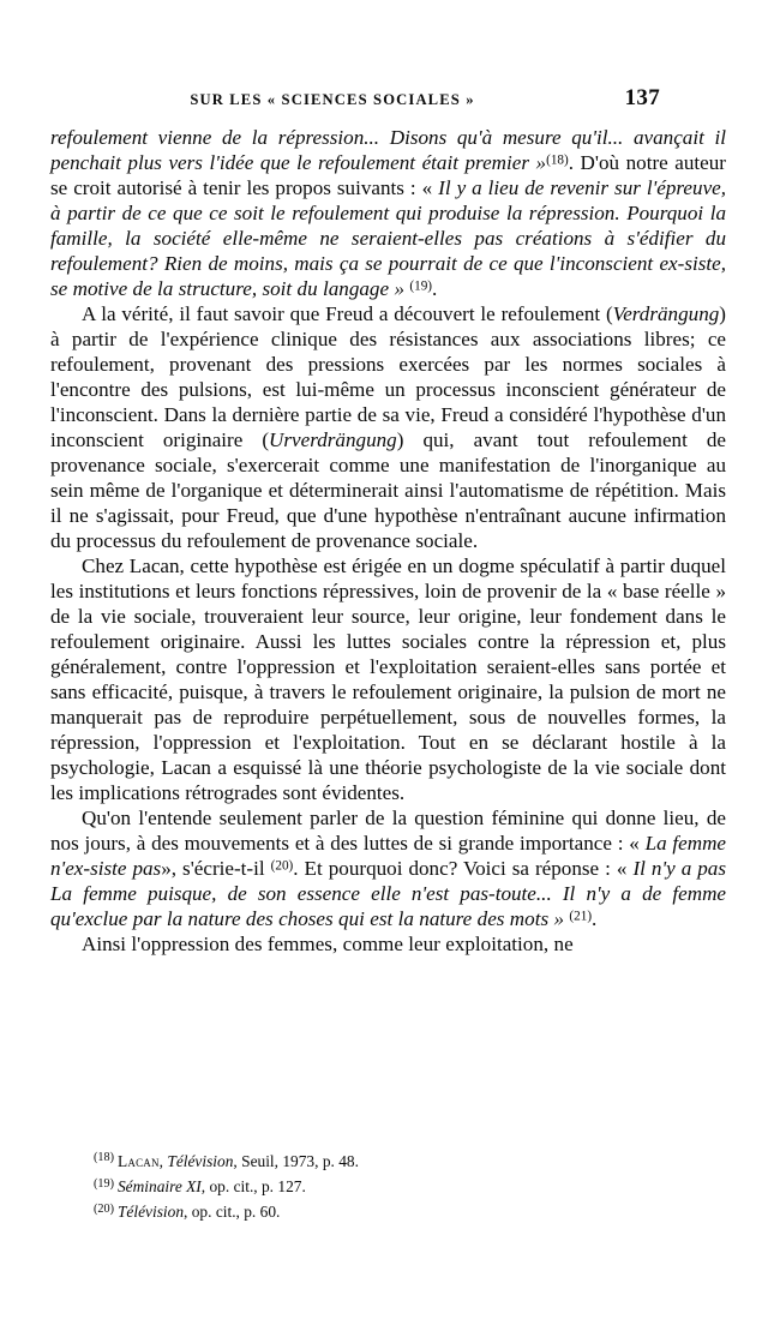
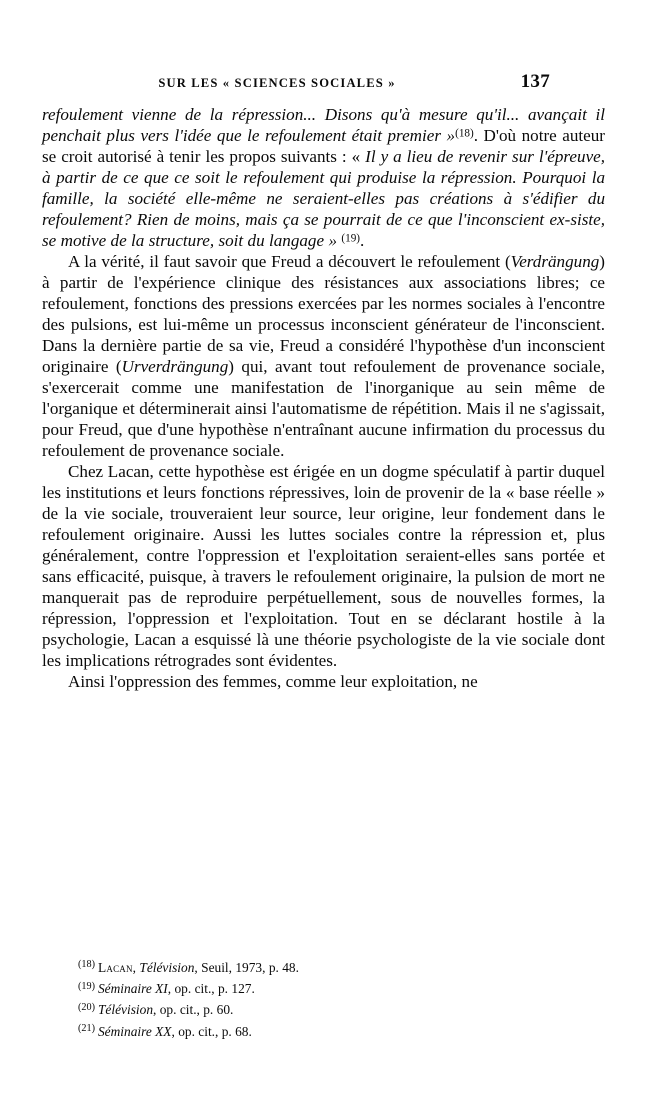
  SUR LES « SCIENCES SOCIALES »
  137
  refoulement vienne de la répression... Disons qu'à mesure qu'il... avançait il penchait plus vers l'idée que le refoulement était premier »(18). D'où notre auteur se croit autorisé à tenir les propos suivants : « Il y a lieu de revenir sur l'épreuve, à partir de ce que ce soit le refoulement qui produise la répression. Pourquoi la famille, la société elle-même ne seraient-elles pas créations à s'édifier du refoulement? Rien de moins, mais ça se pourrait de ce que l'inconscient ex-siste, se motive de la structure, soit du langage » (19).
- A la vérité, il faut savoir que Freud a découvert le refoulement (Verdrängung) à partir de l'expérience clinique des résistances aux associations libres; ce refoulement, provenant des pressions exercées par les normes sociales à l'encontre des pulsions, est lui-même un processus inconscient générateur de l'inconscient. Dans la dernière partie de sa vie, Freud a considéré l'hypothèse d'un inconscient originaire (Urverdrängung) qui, avant tout refoulement de provenance sociale, s'exercerait comme une manifestation de l'inorganique au sein même de l'organique et déterminerait ainsi l'automatisme de répétition. Mais il ne s'agissait, pour Freud, que d'une hypothèse n'entraînant aucune infirmation du processus du refoulement de provenance sociale.
+ A la vérité, il faut savoir que Freud a découvert le refoulement (Verdrängung) à partir de l'expérience clinique des résistances aux associations libres; ce refoulement, fonctions des pressions exercées par les normes sociales à l'encontre des pulsions, est lui-même un processus inconscient générateur de l'inconscient. Dans la dernière partie de sa vie, Freud a considéré l'hypothèse d'un inconscient originaire (Urverdrängung) qui, avant tout refoulement de provenance sociale, s'exercerait comme une manifestation de l'inorganique au sein même de l'organique et déterminerait ainsi l'automatisme de répétition. Mais il ne s'agissait, pour Freud, que d'une hypothèse n'entraînant aucune infirmation du processus du refoulement de provenance sociale.
  Chez Lacan, cette hypothèse est érigée en un dogme spéculatif à partir duquel les institutions et leurs fonctions répressives, loin de provenir de la « base réelle » de la vie sociale, trouveraient leur source, leur origine, leur fondement dans le refoulement originaire. Aussi les luttes sociales contre la répression et, plus généralement, contre l'oppression et l'exploitation seraient-elles sans portée et sans efficacité, puisque, à travers le refoulement originaire, la pulsion de mort ne manquerait pas de reproduire perpétuellement, sous de nouvelles formes, la répression, l'oppression et l'exploitation. Tout en se déclarant hostile à la psychologie, Lacan a esquissé là une théorie psychologiste de la vie sociale dont les implications rétrogrades sont évidentes.
- Qu'on l'entende seulement parler de la question féminine qui donne lieu, de nos jours, à des mouvements et à des luttes de si grande importance : « La femme n'ex-siste pas», s'écrie-t-il (20). Et pourquoi donc? Voici sa réponse : « Il n'y a pas La femme puisque, de son essence elle n'est pas-toute... Il n'y a de femme qu'exclue par la nature des choses qui est la nature des mots » (21).
  Ainsi l'oppression des femmes, comme leur exploitation, ne
  (18) Lacan, Télévision, Seuil, 1973, p. 48.
  (19) Séminaire XI, op. cit., p. 127.
  (20) Télévision, op. cit., p. 60.
+ (21) Séminaire XX, op. cit., p. 68.
